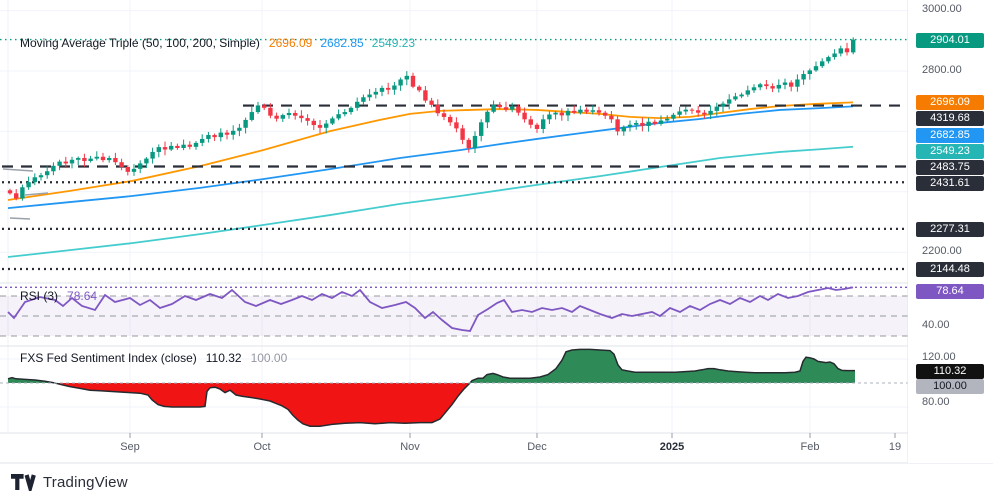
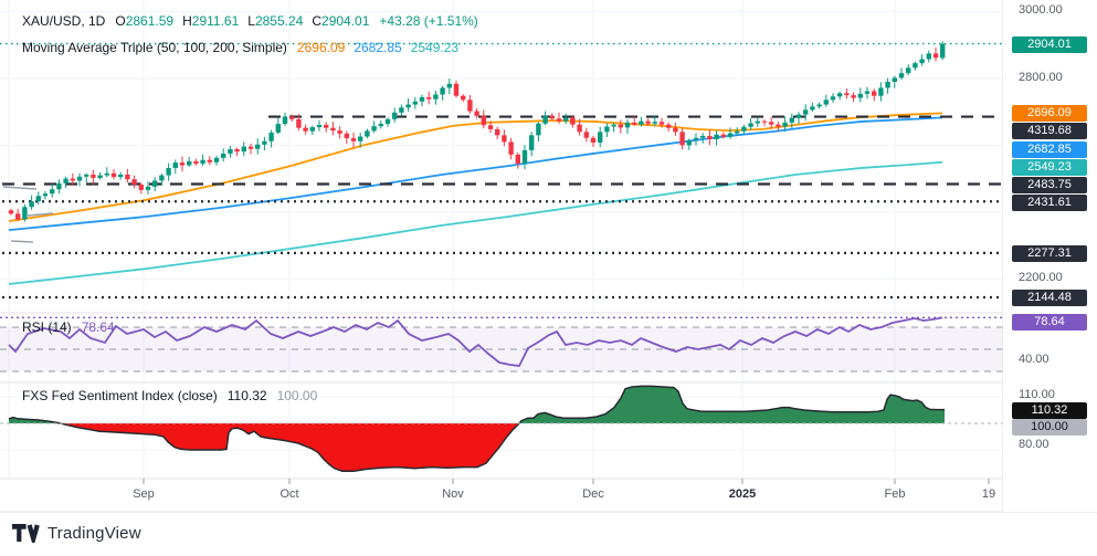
+ XAU/USD, 1D
+ O2861.59
+ H2911.61
+ L2855.24
+ C2904.01
+ +43.28 (+1.51%)
  Moving Average Triple (50, 100, 200, Simple)
  2696.09
  2682.85
  2549.23
- RSI (3)
+ RSI (14)
  78.64
  FXS Fed Sentiment Index (close)
  110.32
  100.00
  3000.00
  2800.00
  2200.00
  40.00
- 120.00
+ 110.00
  80.00
  2904.01
  2696.09
  4319.68
  2682.85
  2549.23
  2483.75
  2431.61
  2277.31
  2144.48
  78.64
  110.32
  100.00
  Sep
  Oct
  Nov
  Dec
  2025
  Feb
  19
  TradingView
